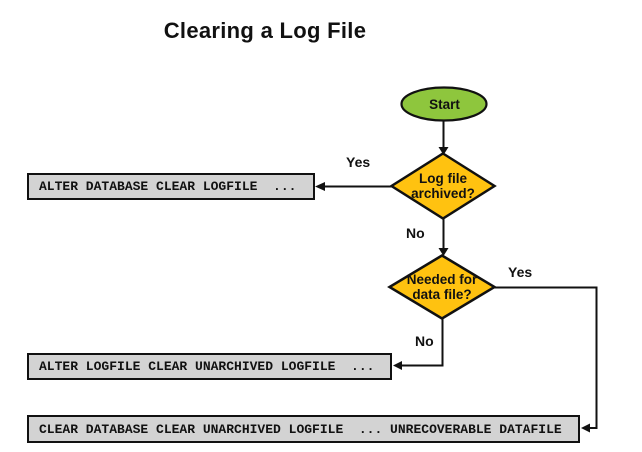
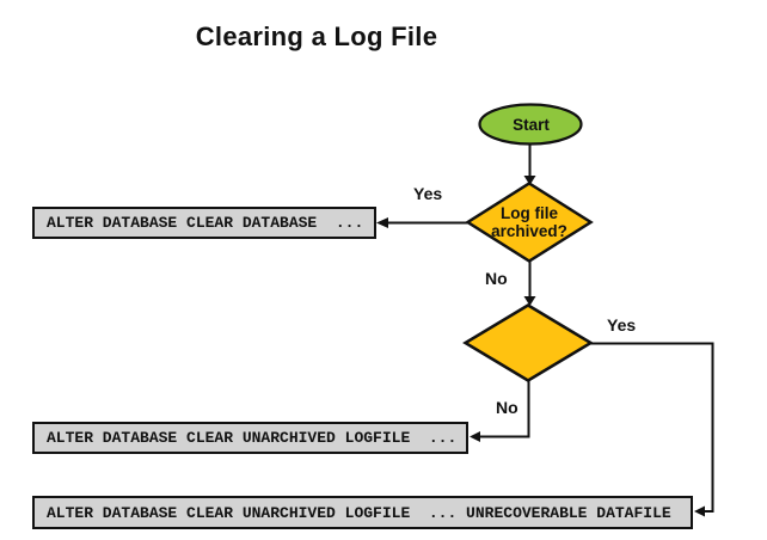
  Clearing a Log File
  Start
  Log file
  archived?
- Needed for
- data file?
- ALTER DATABASE CLEAR LOGFILE ...
+ ALTER DATABASE CLEAR DATABASE ...
- ALTER LOGFILE CLEAR UNARCHIVED LOGFILE ...
+ ALTER DATABASE CLEAR UNARCHIVED LOGFILE ...
- CLEAR DATABASE CLEAR UNARCHIVED LOGFILE ... UNRECOVERABLE DATAFILE
+ ALTER DATABASE CLEAR UNARCHIVED LOGFILE ... UNRECOVERABLE DATAFILE
  Yes
  No
  Yes
  No
